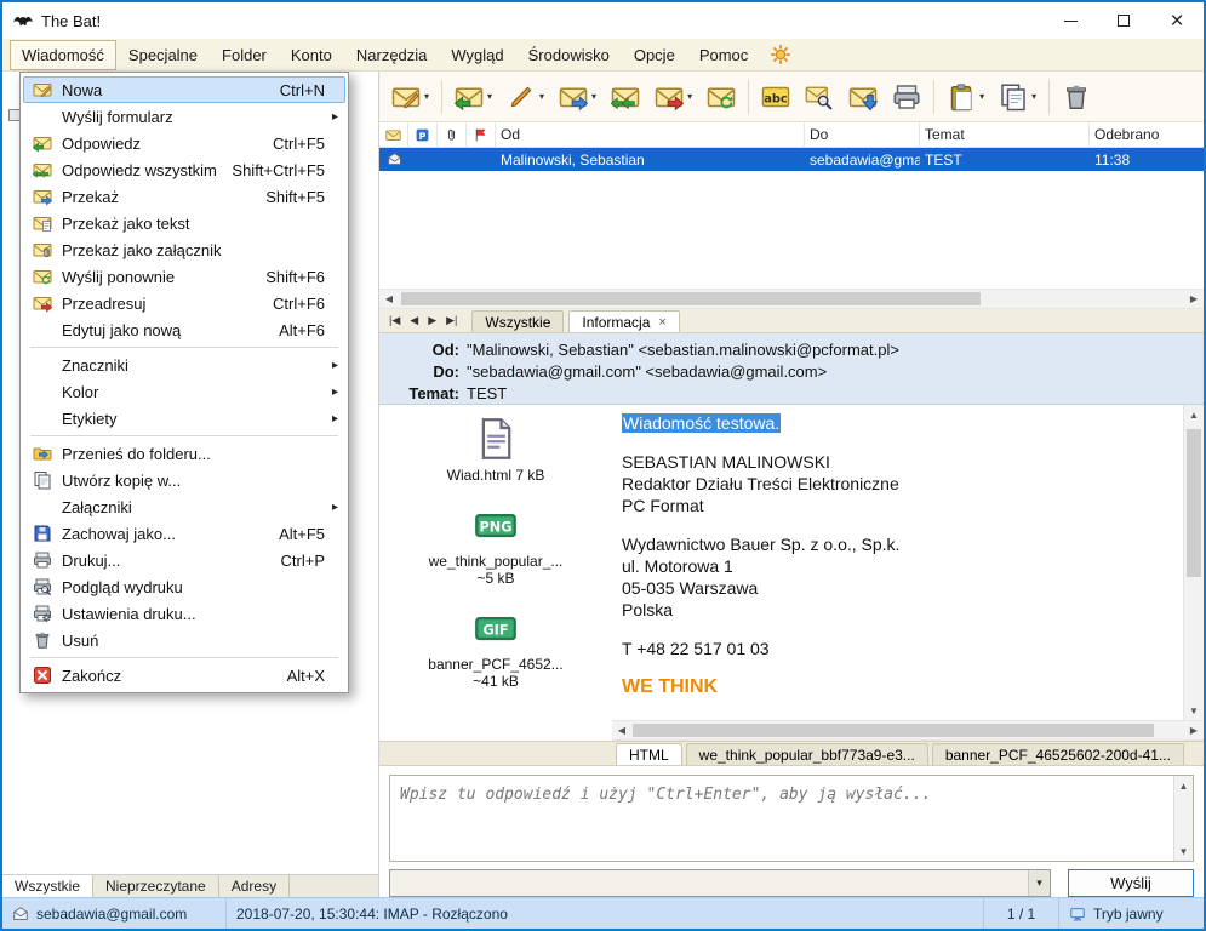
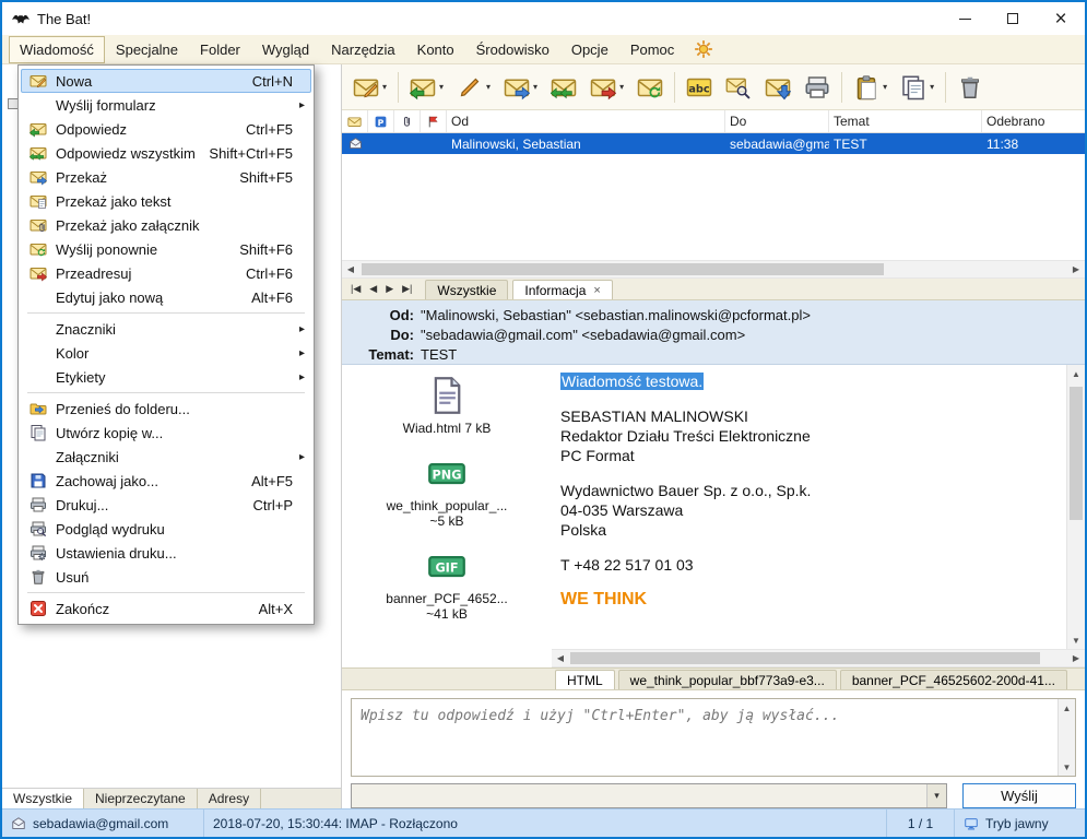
  The Bat!
  ×
  Wiadomość
  Specjalne
  Folder
- Konto
+ Wygląd
  Narzędzia
- Wygląd
+ Konto
  Środowisko
  Opcje
  Pomoc
  Wszystkie
  Nieprzeczytane
  Adresy
  ▾
  ▾
  ▾
  ▾
  ▾
  ▾
  ▾
  Od
  Do
  Temat
  Odebrano
  Malinowski, Sebastian
  TEST
  11:38
  ◀
  ▶
  |◀
  ◀
  ▶
  ▶|
  Wszystkie
  Informacja
  ×
  Od:
  "Malinowski, Sebastian" <sebastian.malinowski@pcformat.pl>
  Do:
  "sebadawia@gmail.com" <sebadawia@gmail.com>
  Temat:
  TEST
  Wiad.html 7 kB
  we_think_popular_...
  ~5 kB
  banner_PCF_4652...
  ~41 kB
  Wiadomość testowa.
  SEBASTIAN MALINOWSKI
  Redaktor Działu Treści Elektroniczne
  PC Format
  Wydawnictwo Bauer Sp. z o.o., Sp.k.
- ul. Motorowa 1
- 05-035 Warszawa
+ 04-035 Warszawa
  Polska
  T +48 22 517 01 03
  WE THINK
  ▲
  ▼
  ◀
  ▶
  HTML
  we_think_popular_bbf773a9-e3...
  banner_PCF_46525602-200d-41...
  Wpisz tu odpowiedź i użyj "Ctrl+Enter", aby ją wysłać...
  ▲
  ▼
  ▾
  Wyślij
  sebadawia@gmail.com
  2018-07-20, 15:30:44: IMAP - Rozłączono
  1 / 1
  Tryb jawny
  Nowa
  Ctrl+N
  Wyślij formularz
  ▸
  Odpowiedz
  Ctrl+F5
  Odpowiedz wszystkim
  Shift+Ctrl+F5
  Przekaż
  Shift+F5
  Przekaż jako tekst
  Przekaż jako załącznik
  Wyślij ponownie
  Shift+F6
  Przeadresuj
  Ctrl+F6
  Edytuj jako nową
  Alt+F6
  Znaczniki
  ▸
  Kolor
  ▸
  Etykiety
  ▸
  Przenieś do folderu...
  Utwórz kopię w...
  Załączniki
  ▸
  Zachowaj jako...
  Alt+F5
  Drukuj...
  Ctrl+P
  Podgląd wydruku
  Ustawienia druku...
  Usuń
  Zakończ
  Alt+X
